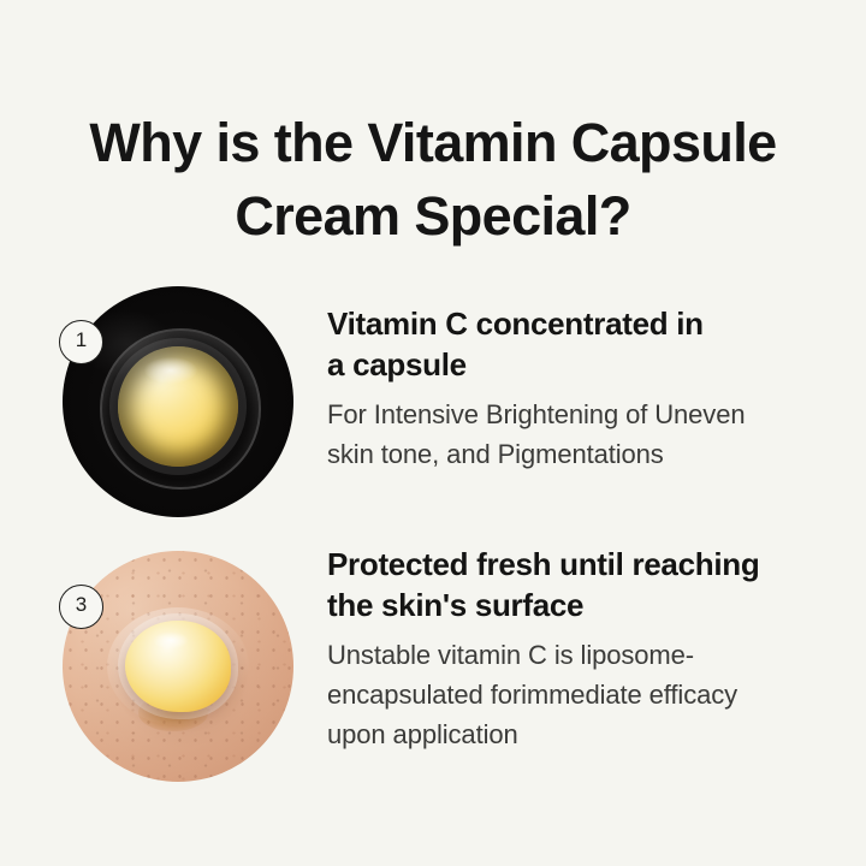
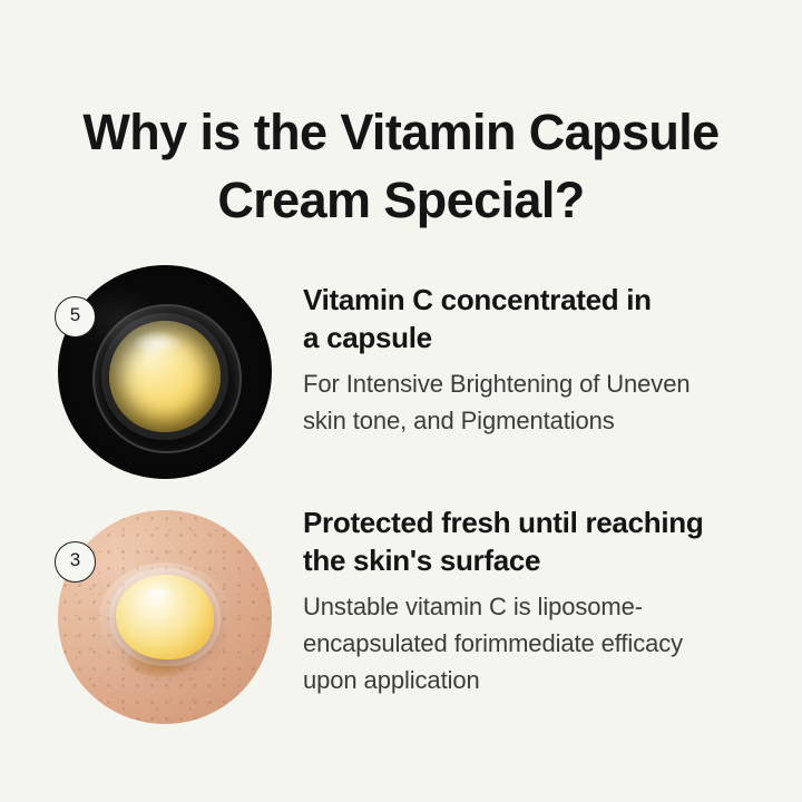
  Why is the Vitamin Capsule
  Cream Special?
- 1
+ 5
  Vitamin C concentrated in
  a capsule
  For Intensive Brightening of Uneven
  skin tone, and Pigmentations
  3
  Protected fresh until reaching
  the skin's surface
  Unstable vitamin C is liposome-
  encapsulated forimmediate efficacy
  upon application
